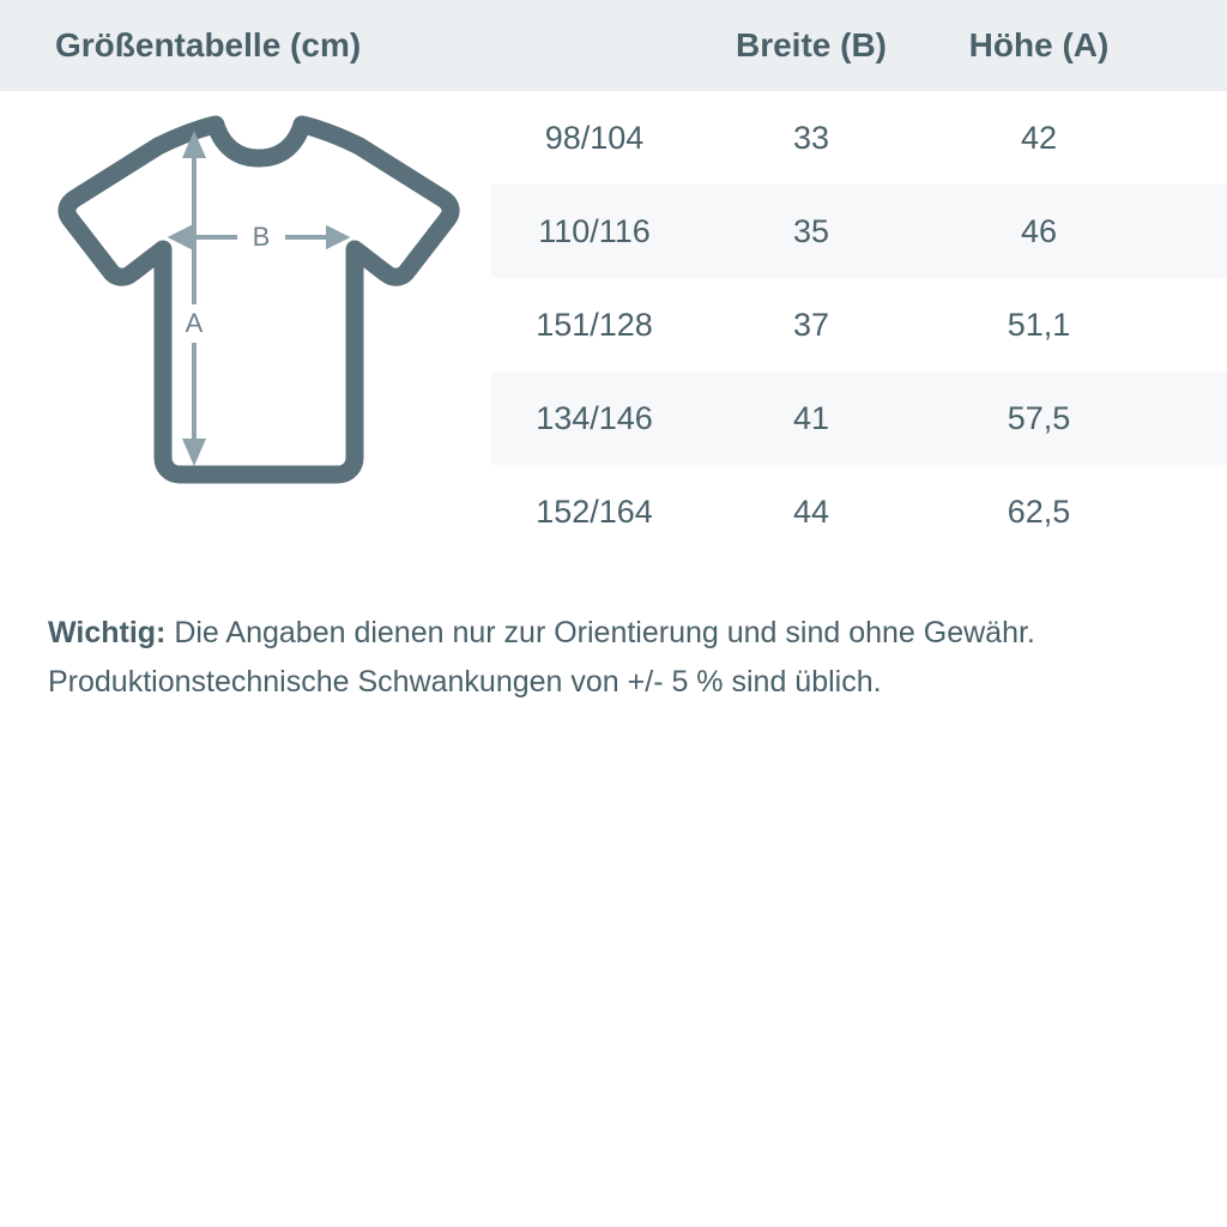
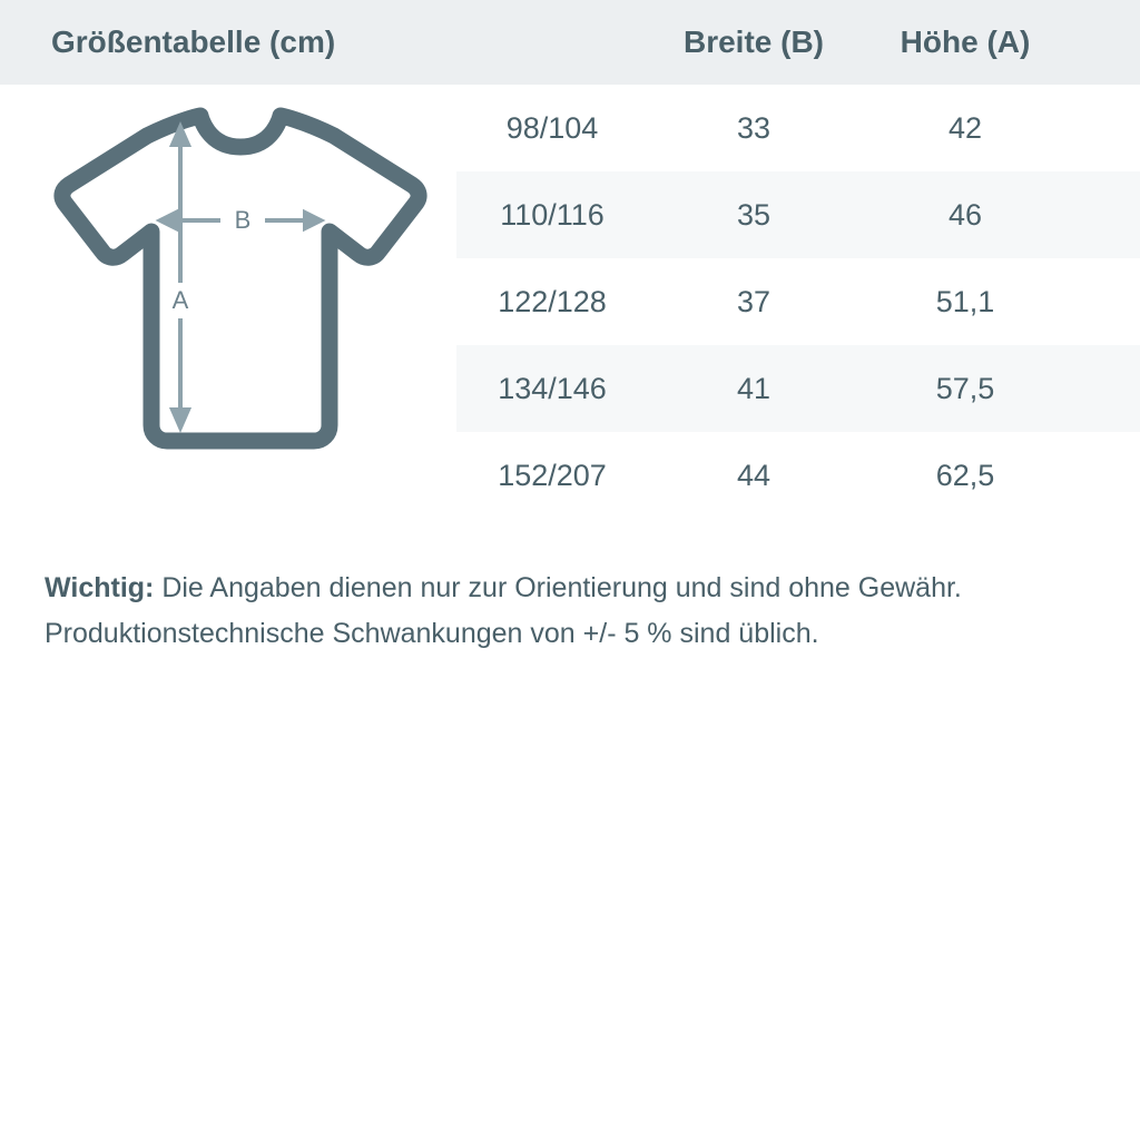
  Größentabelle (cm)
  Breite (B)
  Höhe (A)
  B
  A
  98/104
  33
  42
  110/116
  35
  46
- 151/128
+ 122/128
  37
  51,1
  134/146
  41
  57,5
- 152/164
+ 152/207
  44
  62,5
  Wichtig: Die Angaben dienen nur zur Orientierung und sind ohne Gewähr.
  Produktionstechnische Schwankungen von +/- 5 % sind üblich.
